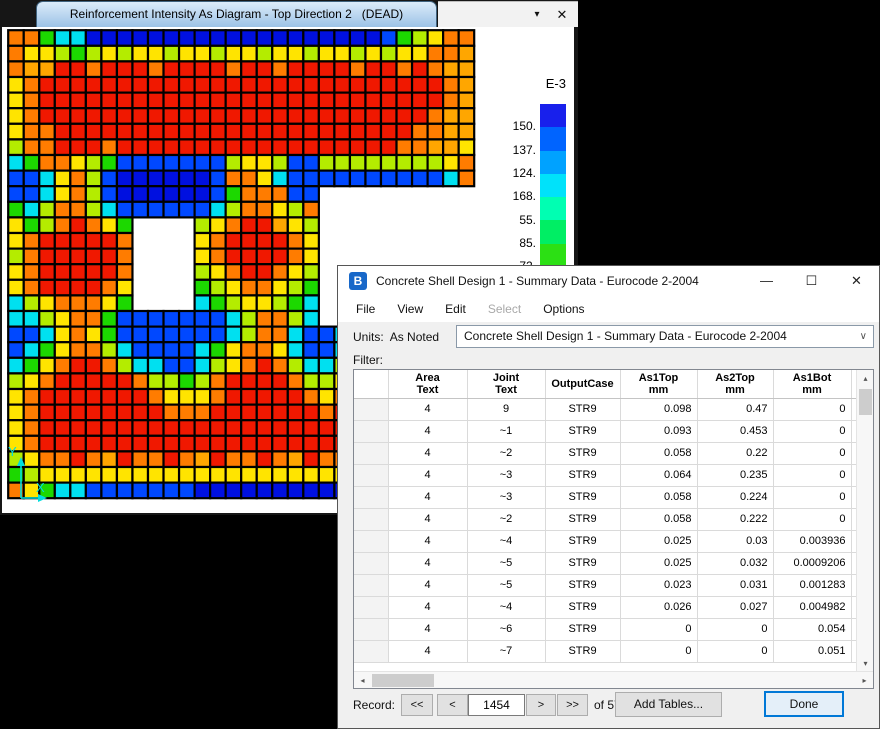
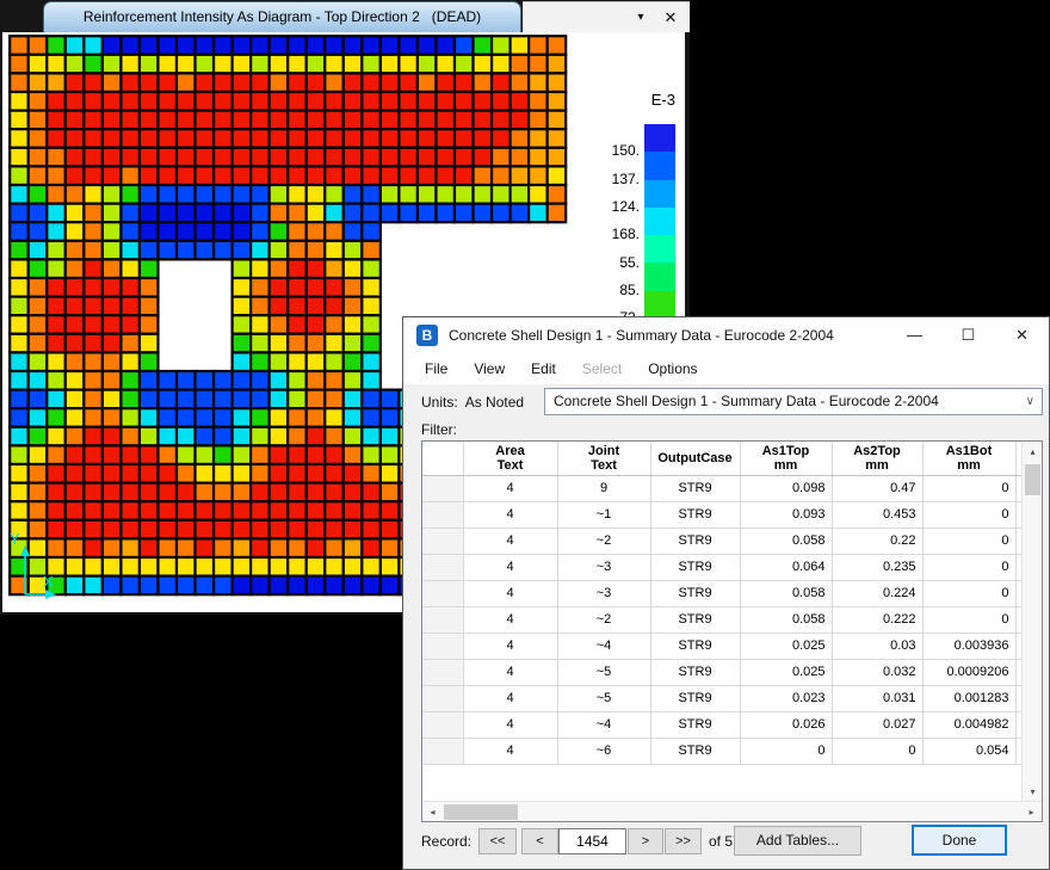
  Reinforcement Intensity As Diagram - Top Direction 2 (DEAD)
  ▾
  ✕
  E-3
  150.
  137.
  124.
  168.
  55.
  85.
  Y
  X
  B
  Concrete Shell Design 1 - Summary Data - Eurocode 2-2004
  —
  ☐
  ✕
  File
  View
  Edit
  Select
  Options
  Units: As Noted
  Concrete Shell Design 1 - Summary Data - Eurocode 2-2004
  ∨
  Filter:
  	AreaText	JointText	OutputCase	As1Topmm	As2Topmm	As1Botmm
  	4	9	STR9	0.098	0.47	0
  	4	~1	STR9	0.093	0.453	0
  	4	~2	STR9	0.058	0.22	0
  	4	~3	STR9	0.064	0.235	0
  	4	~3	STR9	0.058	0.224	0
  	4	~2	STR9	0.058	0.222	0
  	4	~4	STR9	0.025	0.03	0.003936
  	4	~5	STR9	0.025	0.032	0.0009206
  	4	~5	STR9	0.023	0.031	0.001283
  	4	~4	STR9	0.026	0.027	0.004982
  	4	~6	STR9	0	0	0.054
- 	4	~7	STR9	0	0	0.051
  ▴
  ▾
  ◂
  ▸
  Record:
  <<
  <
  1454
  >
  >>
  of 5
  Add Tables...
  Done
